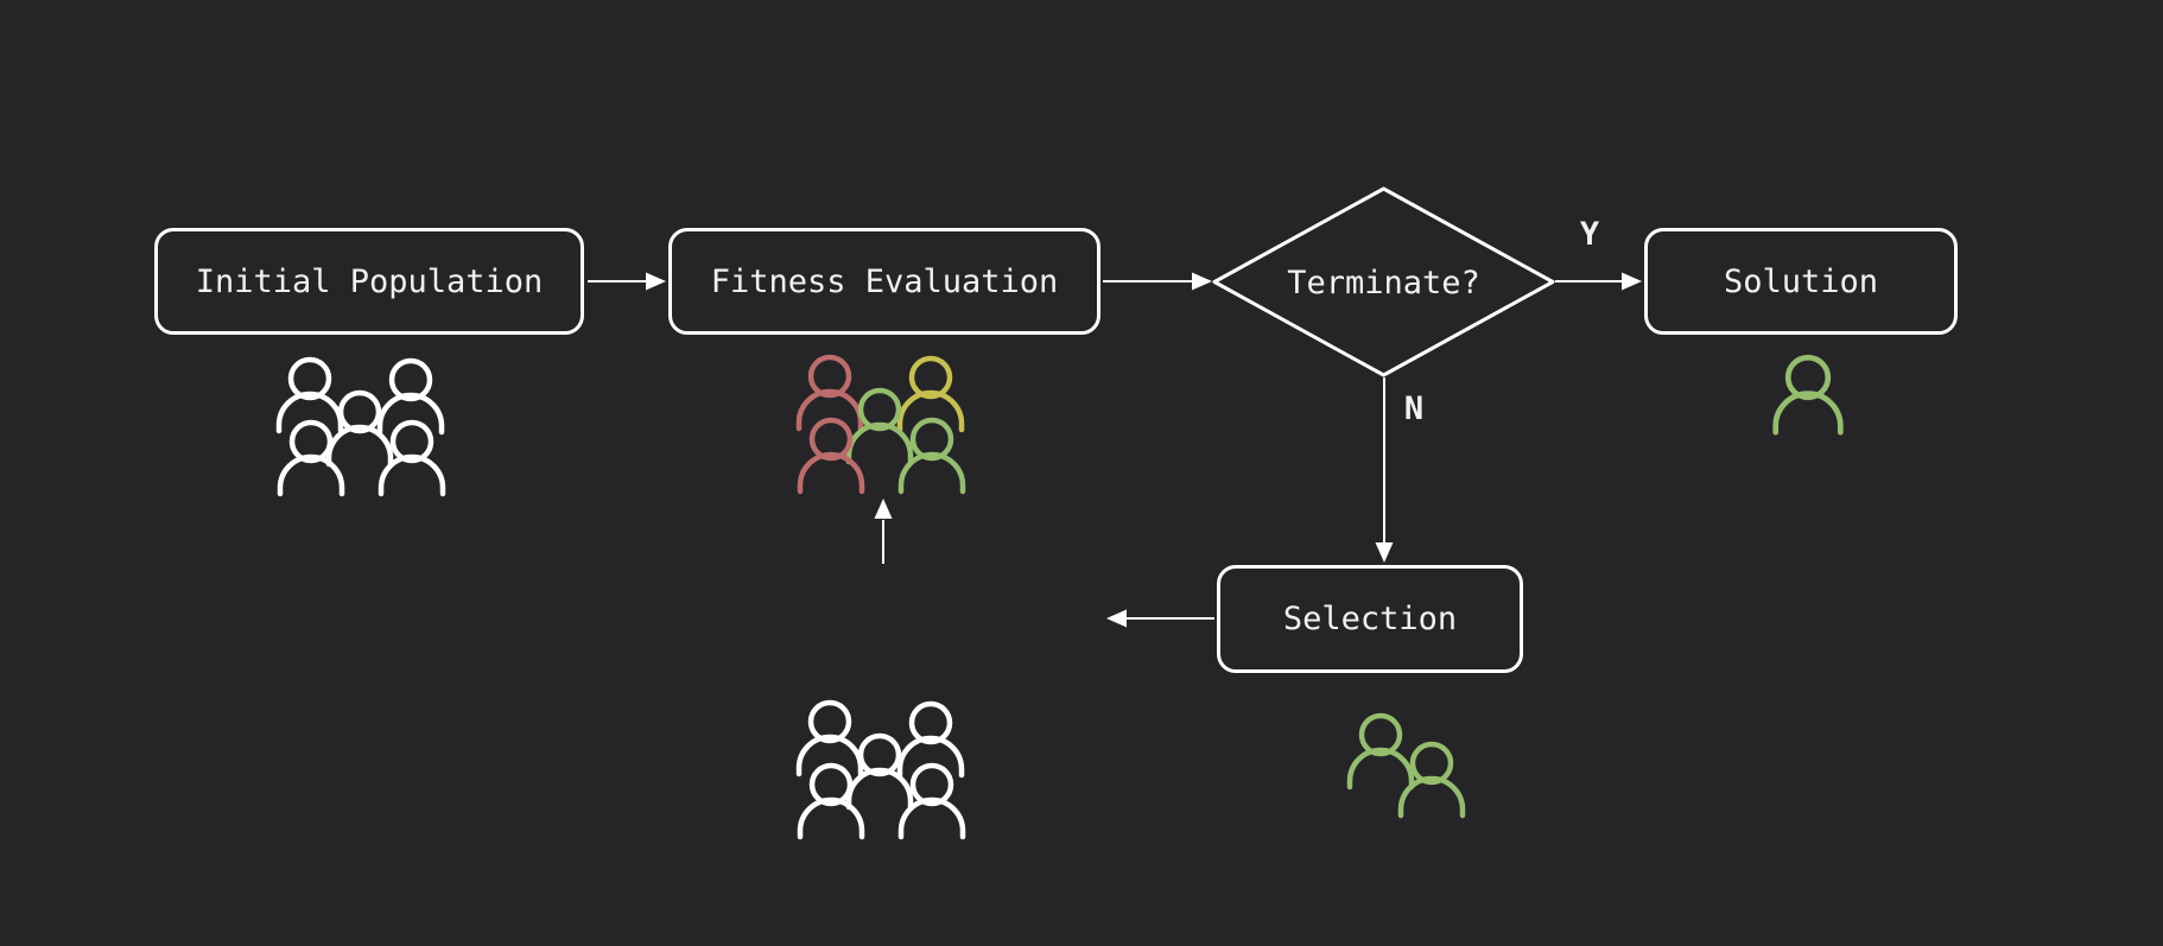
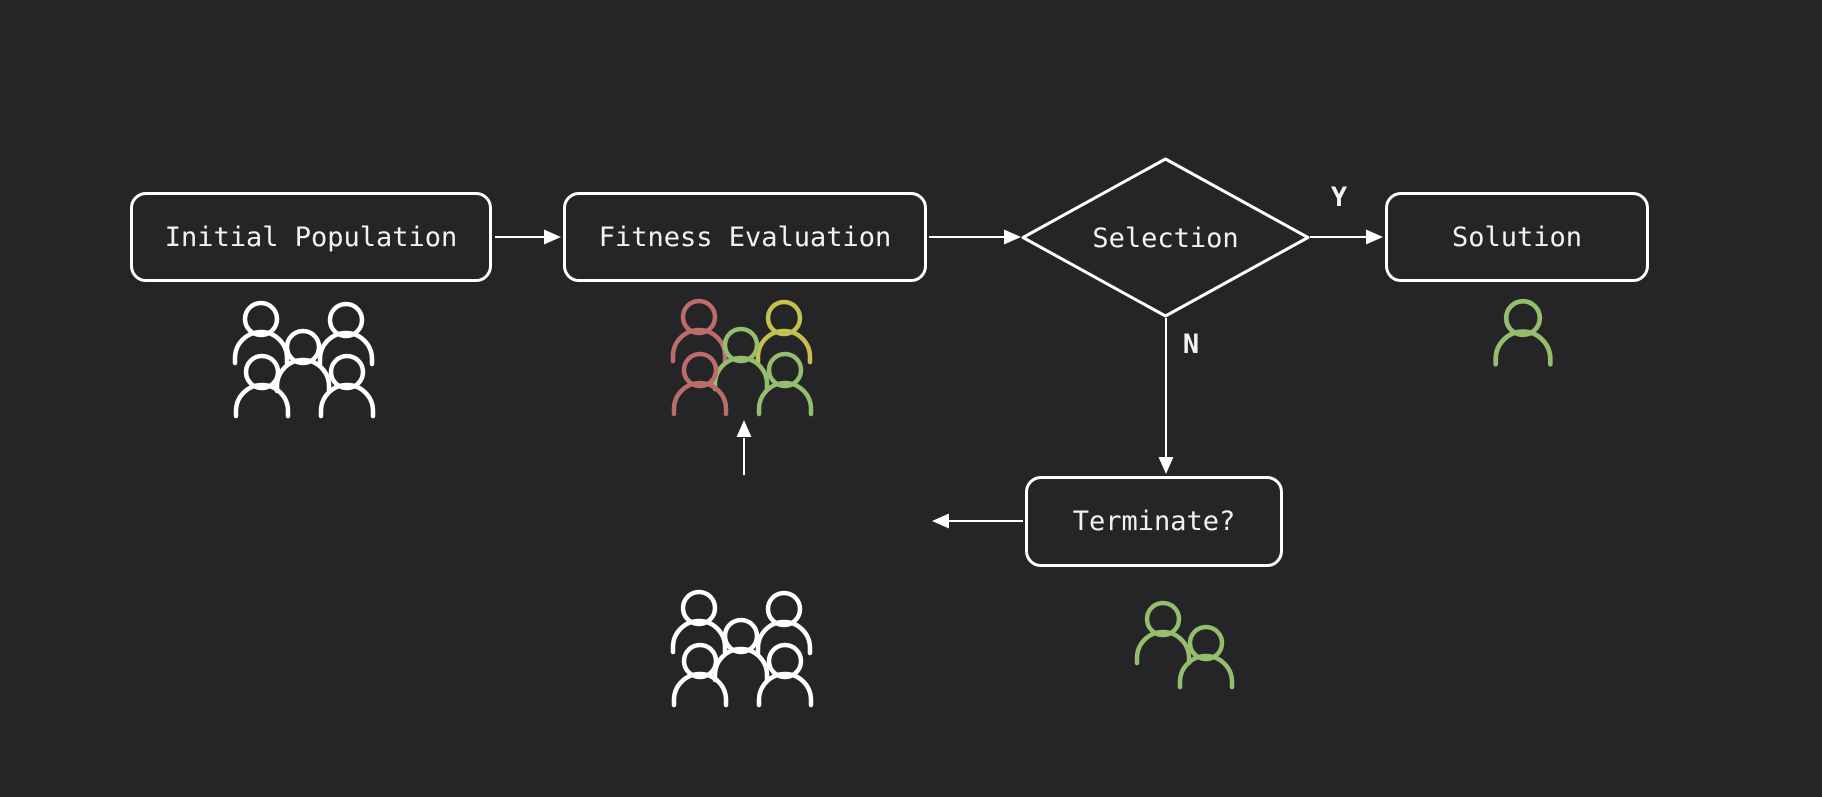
  Initial Population
  Fitness Evaluation
- Terminate?
+ Selection
  Solution
- Selection
+ Terminate?
  Y
  N
